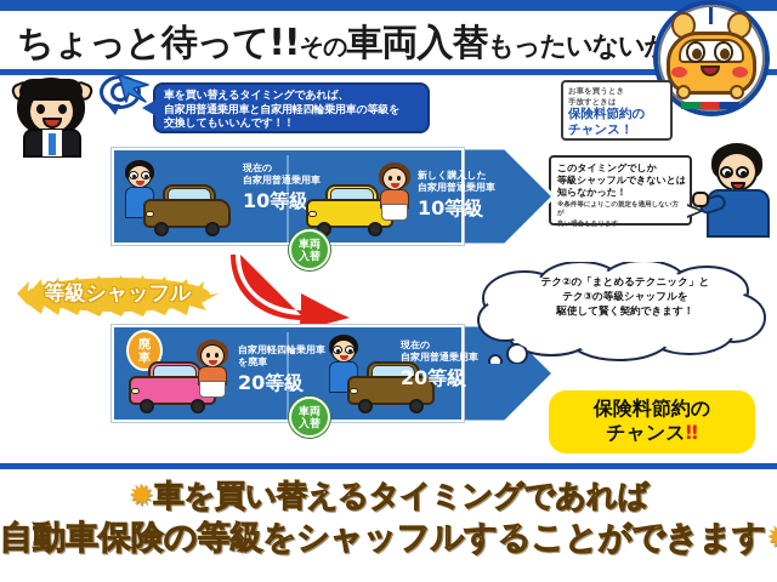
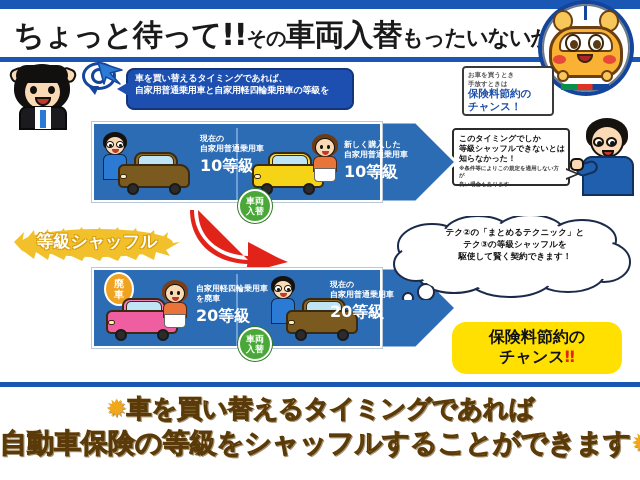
  ちょっと待って!!その車両入替もったいない
  車を買い替えるタイミングであれば、
  自家用普通乗用車と自家用軽四輪乗用車の等級を
- 交換してもいいんです！！
  お車を買うとき
  手放すときは
  保険料節約の
  チャンス！
  このタイミングでしか
  等級シャッフルできないとは
  知らなかった！
  現在の
  自家用普通乗用車
  10等級
  新しく購入した
  自家用普通乗用車
  10等級
  車両
  入替
  等級シャッフル
  廃
  車
  自家用軽四輪乗用車
  を廃車
  20等級
  現在の
  自家用普通乗用車
  20等級
  車両
  入替
  テク②の「まとめるテクニック」と
  テク③の等級シャッフルを
  駆使して賢く契約できます！
  保険料節約の
  チャンス‼
  ✹車を買い替えるタイミングであれば
  自動車保険の等級をシャッフルすることができます
